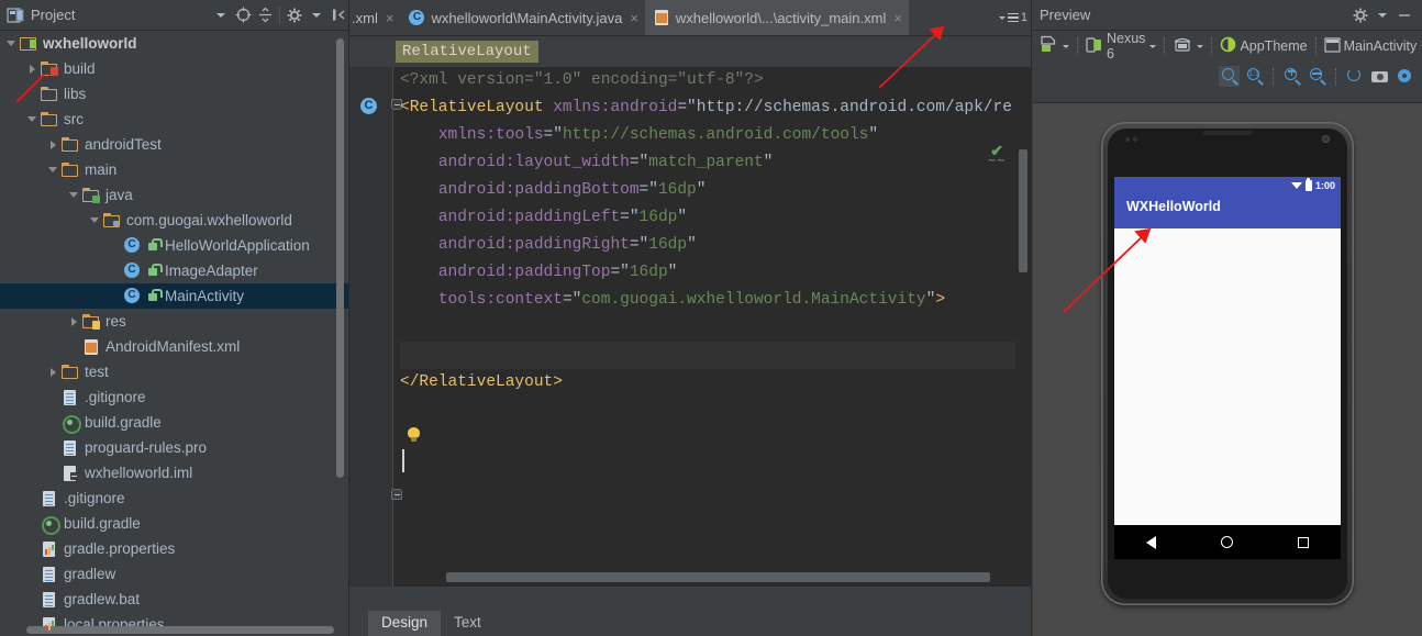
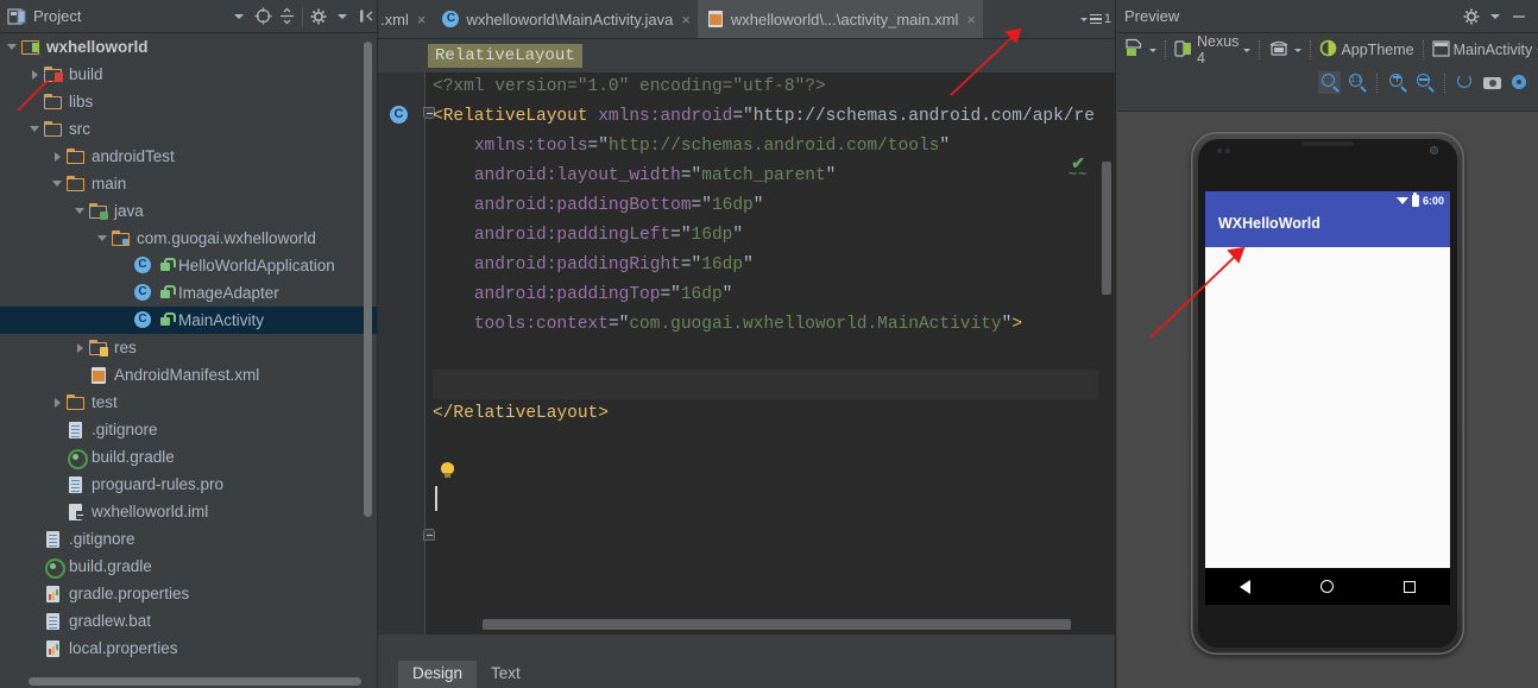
  Project
  wxhelloworld
  build
  libs
  src
  androidTest
  main
  java
  com.guogai.wxhelloworld
  HelloWorldApplication
  ImageAdapter
  MainActivity
  res
  AndroidManifest.xml
  test
  .gitignore
  build.gradle
  proguard-rules.pro
  wxhelloworld.iml
  .gitignore
  build.gradle
  gradle.properties
- gradlew
  gradlew.bat
  local.properties
  .xml
  ×
  wxhelloworld\MainActivity.java
  ×
  wxhelloworld\...\activity_main.xml
  ×
  1
  RelativeLayout
  C
  <?xml version="1.0" encoding="utf-8"?>
  <RelativeLayout xmlns:android="http://schemas.android.com/apk/re
  xmlns:tools="http://schemas.android.com/tools"
  android:layout_width="match_parent"
  android:paddingBottom="16dp"
  android:paddingLeft="16dp"
  android:paddingRight="16dp"
  android:paddingTop="16dp"
  tools:context="com.guogai.wxhelloworld.MainActivity">
  </RelativeLayout>
  ✔
  ∼∼
  Design
  Text
  Preview
- Nexus 6
+ Nexus 4
  AppTheme
  MainActivity
- 1:00
+ 6:00
  WXHelloWorld
